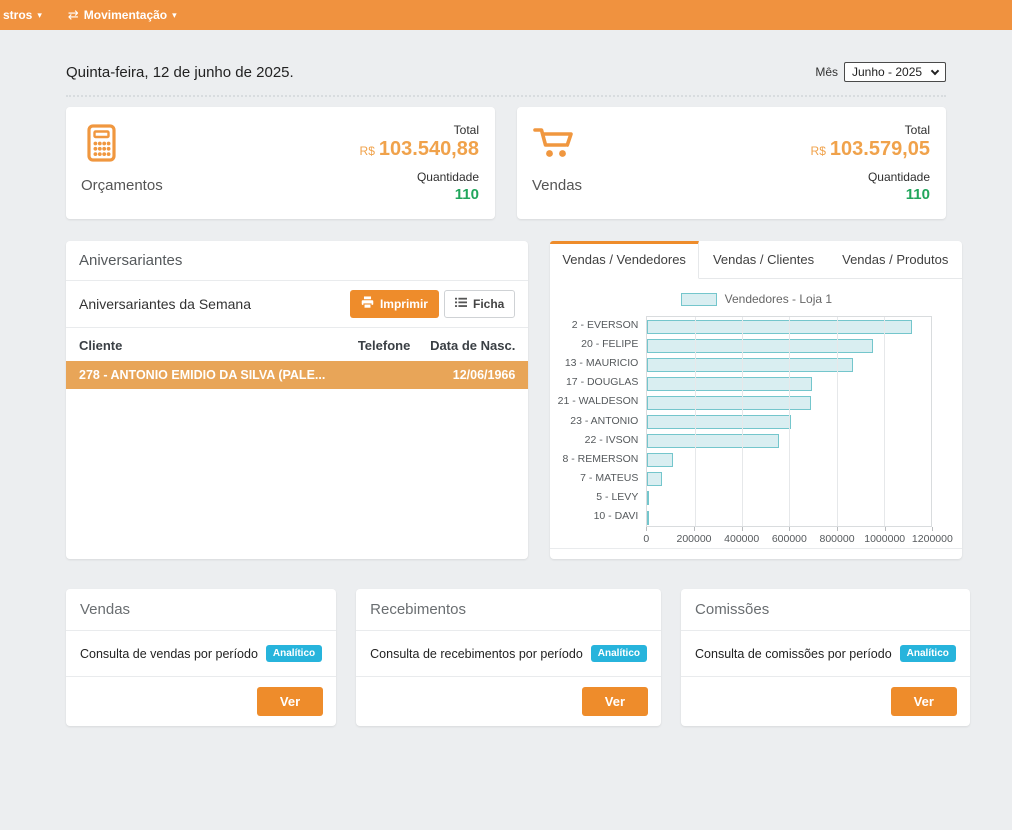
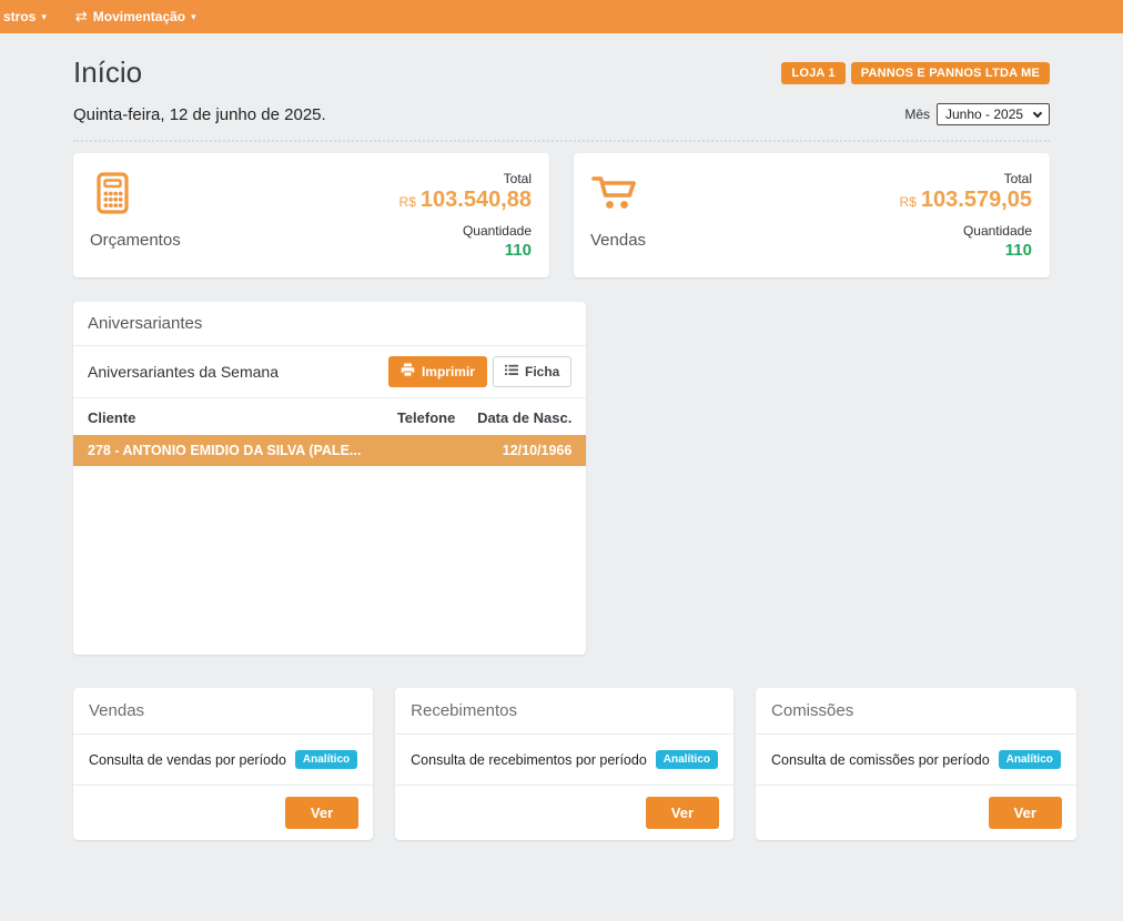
  stros
  ▾
  ⇄
  Movimentação
  ▾
+ Início
+ LOJA 1
+ PANNOS E PANNOS LTDA ME
  Quinta-feira, 12 de junho de 2025.
  Mês
  Junho - 2025
  Orçamentos
  Total
  R$ 103.540,88
  Quantidade
  110
  Vendas
  Total
  R$ 103.579,05
  Quantidade
  110
  Aniversariantes
  Aniversariantes da Semana
  Imprimir
  Ficha
  Cliente
  Telefone
  Data de Nasc.
  278 - ANTONIO EMIDIO DA SILVA (PALE...
- 12/06/1966
+ 12/10/1966
- Vendas / Vendedores
- Vendas / Clientes
- Vendas / Produtos
- Vendedores - Loja 1
- 2 - EVERSON
- 20 - FELIPE
- 13 - MAURICIO
- 17 - DOUGLAS
- 21 - WALDESON
- 23 - ANTONIO
- 22 - IVSON
- 8 - REMERSON
- 7 - MATEUS
- 5 - LEVY
- 10 - DAVI
- 0
- 200000
- 400000
- 600000
- 800000
- 1000000
- 1200000
  Vendas
  Consulta de vendas por período
  Analítico
  Ver
  Recebimentos
  Consulta de recebimentos por período
  Analítico
  Ver
  Comissões
  Consulta de comissões por período
  Analítico
  Ver
